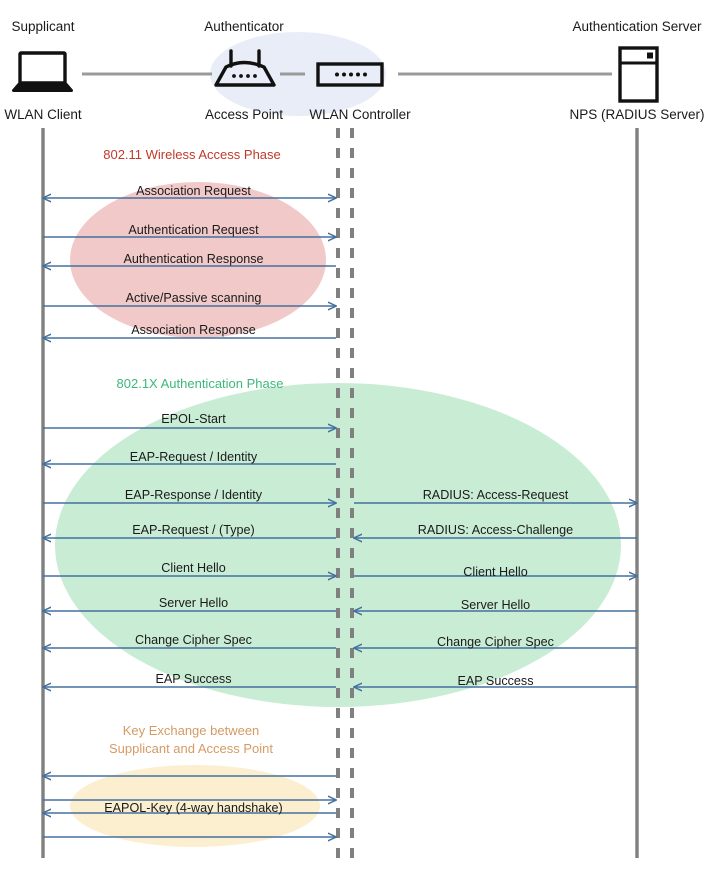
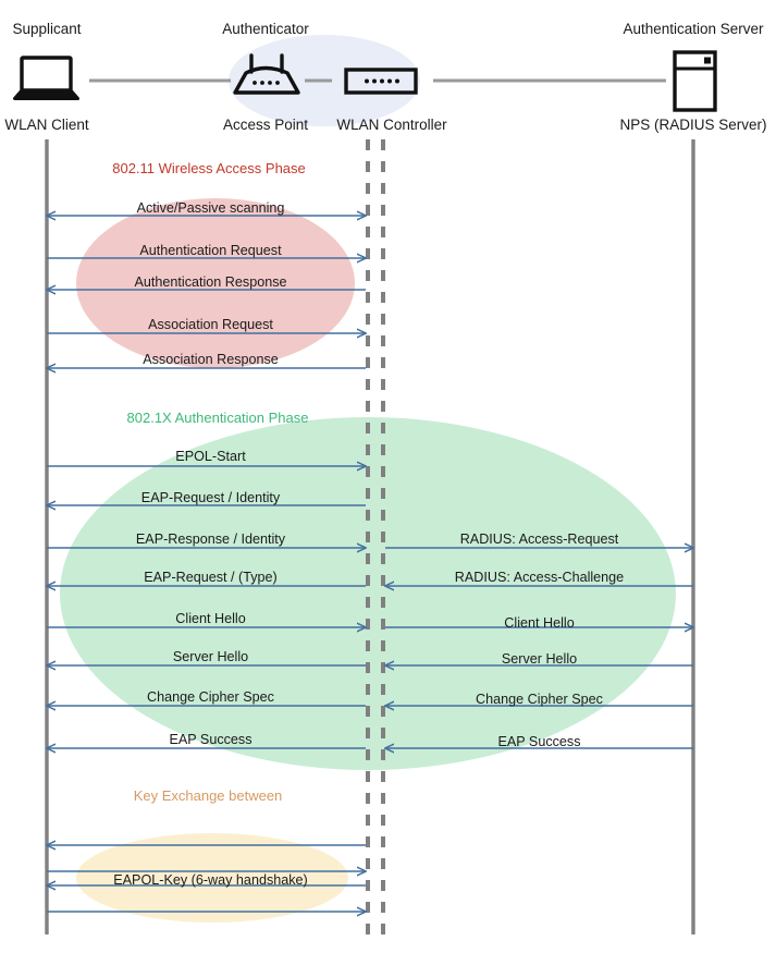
- Association Request
+ Active/Passive scanning
  Authentication Request
  Authentication Response
- Active/Passive scanning
+ Association Request
  Association Response
  EPOL-Start
  EAP-Request / Identity
  EAP-Response / Identity
  EAP-Request / (Type)
  Client Hello
  Server Hello
  Change Cipher Spec
  EAP Success
- EAPOL-Key (4-way handshake)
+ EAPOL-Key (6-way handshake)
  RADIUS: Access-Request
  RADIUS: Access-Challenge
  Client Hello
  Server Hello
  Change Cipher Spec
  EAP Success
  Supplicant
  WLAN Client
  Authenticator
  Access Point
  WLAN Controller
  Authentication Server
  NPS (RADIUS Server)
  802.11 Wireless Access Phase
  802.1X Authentication Phase
  Key Exchange between
- Supplicant and Access Point
